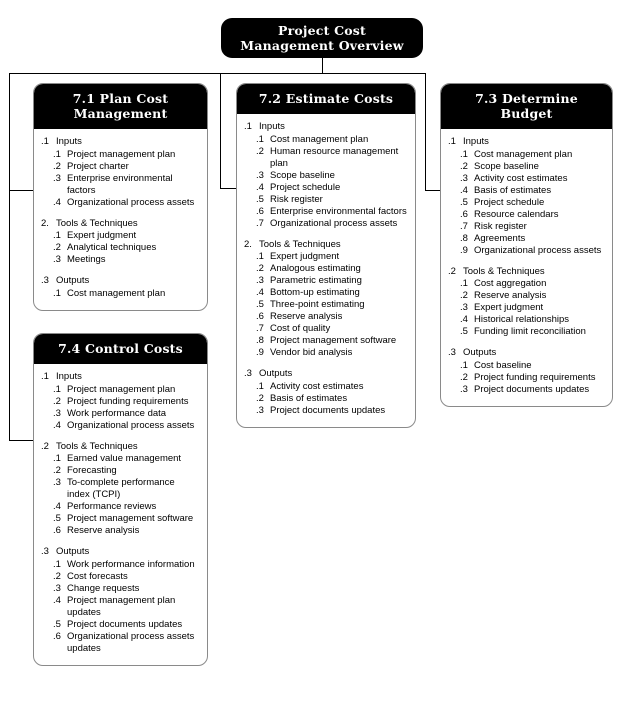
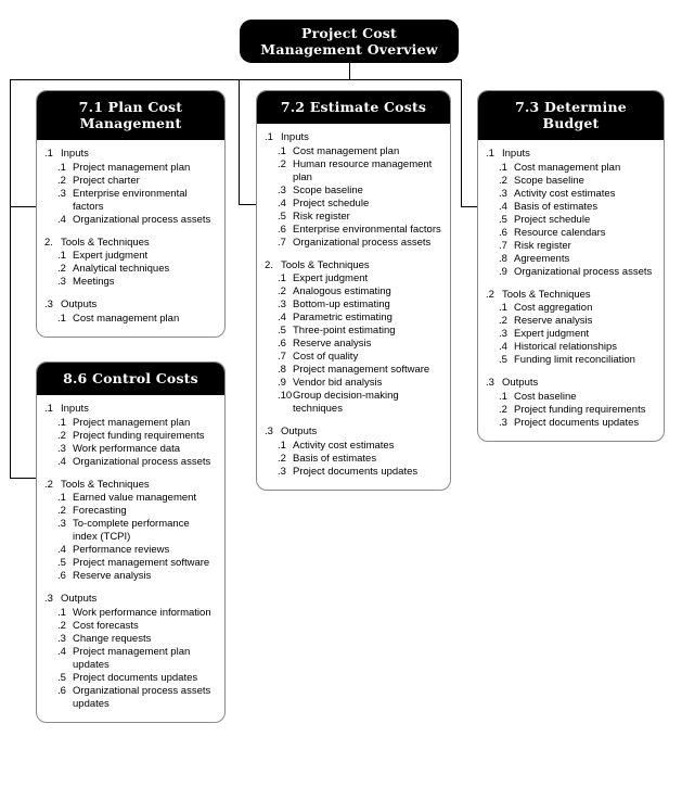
  Project Cost Management Overview
  7.1 Plan Cost Management
  .1
  Inputs
  .1
  Project management plan
  .2
  Project charter
  .3
  Enterprise environmental factors
  .4
  Organizational process assets
  2.
  Tools & Techniques
  .1
  Expert judgment
  .2
  Analytical techniques
  .3
  Meetings
  .3
  Outputs
  .1
  Cost management plan
  7.2 Estimate Costs
  .1
  Inputs
  .1
  Cost management plan
  .2
  Human resource management plan
  .3
  Scope baseline
  .4
  Project schedule
  .5
  Risk register
  .6
  Enterprise environmental factors
  .7
  Organizational process assets
  2.
  Tools & Techniques
  .1
  Expert judgment
  .2
  Analogous estimating
  .3
- Parametric estimating
+ Bottom-up estimating
  .4
- Bottom-up estimating
+ Parametric estimating
  .5
  Three-point estimating
  .6
  Reserve analysis
  .7
  Cost of quality
  .8
  Project management software
  .9
  Vendor bid analysis
+ .10
+ Group decision-making techniques
  .3
  Outputs
  .1
  Activity cost estimates
  .2
  Basis of estimates
  .3
  Project documents updates
  7.3 Determine Budget
  .1
  Inputs
  .1
  Cost management plan
  .2
  Scope baseline
  .3
  Activity cost estimates
  .4
  Basis of estimates
  .5
  Project schedule
  .6
  Resource calendars
  .7
  Risk register
  .8
  Agreements
  .9
  Organizational process assets
  .2
  Tools & Techniques
  .1
  Cost aggregation
  .2
  Reserve analysis
  .3
  Expert judgment
  .4
  Historical relationships
  .5
  Funding limit reconciliation
  .3
  Outputs
  .1
  Cost baseline
  .2
  Project funding requirements
  .3
  Project documents updates
- 7.4 Control Costs
+ 8.6 Control Costs
  .1
  Inputs
  .1
  Project management plan
  .2
  Project funding requirements
  .3
  Work performance data
  .4
  Organizational process assets
  .2
  Tools & Techniques
  .1
  Earned value management
  .2
  Forecasting
  .3
  To-complete performance index (TCPI)
  .4
  Performance reviews
  .5
  Project management software
  .6
  Reserve analysis
  .3
  Outputs
  .1
  Work performance information
  .2
  Cost forecasts
  .3
  Change requests
  .4
  Project management plan updates
  .5
  Project documents updates
  .6
  Organizational process assets updates
